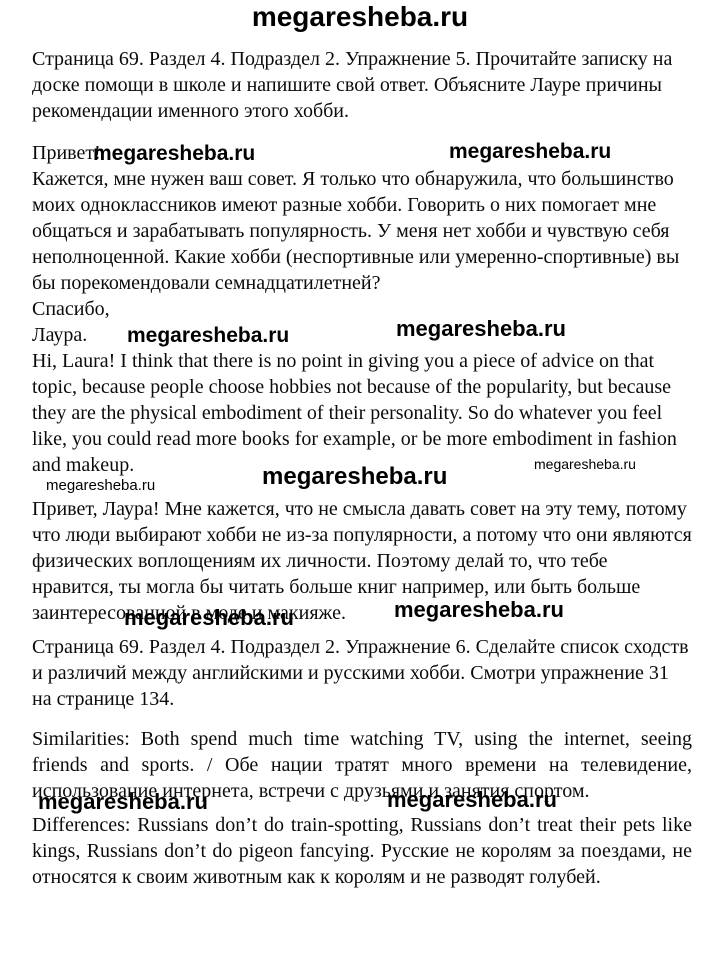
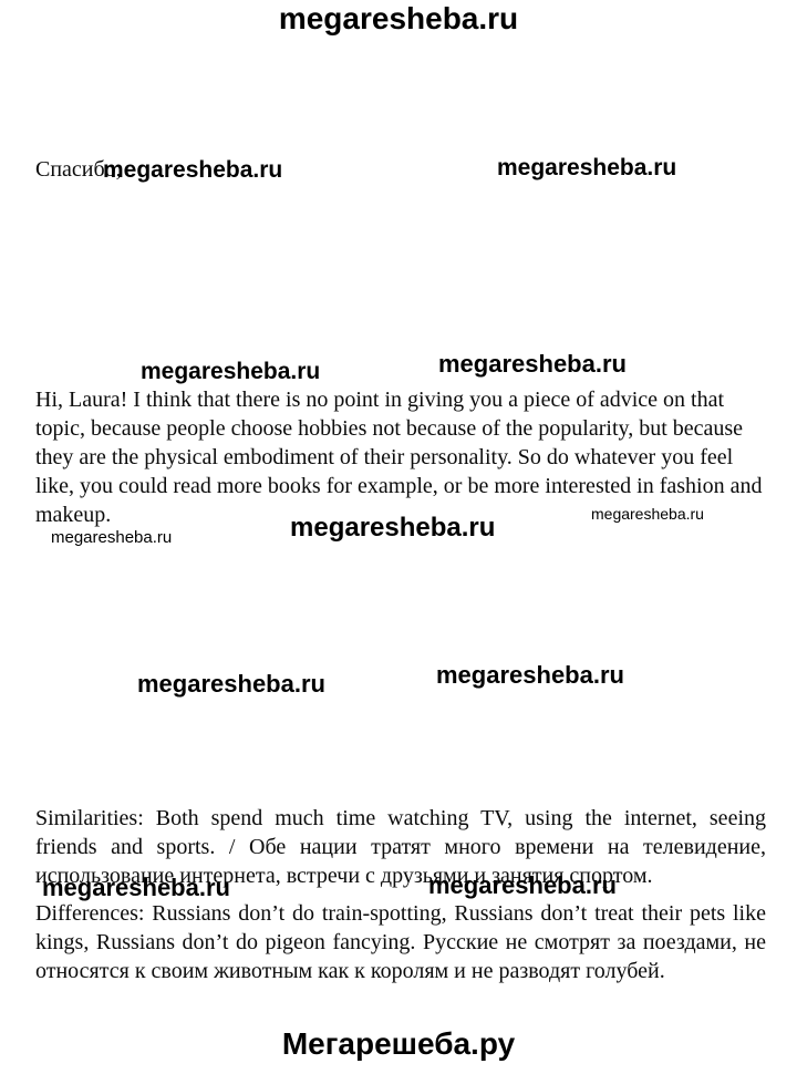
  megaresheba.ru
- Страница 69. Раздел 4. Подраздел 2. Упражнение 5. Прочитайте записку на доске помощи в школе и напишите свой ответ. Объясните Лауре причины рекомендации именного этого хобби.
- Привет!
- Кажется, мне нужен ваш совет. Я только что обнаружила, что большинство моих одноклассников имеют разные хобби. Говорить о них помогает мне общаться и зарабатывать популярность. У меня нет хобби и чувствую себя неполноценной. Какие хобби (неспортивные или умеренно-спортивные) вы бы порекомендовали семнадцатилетней?
  Спасибо,
- Лаура.
- Hi, Laura! I think that there is no point in giving you a piece of advice on that topic, because people choose hobbies not because of the popularity, but because they are the physical embodiment of their personality. So do whatever you feel like, you could read more books for example, or be more embodiment in fashion and makeup.
+ Hi, Laura! I think that there is no point in giving you a piece of advice on that topic, because people choose hobbies not because of the popularity, but because they are the physical embodiment of their personality. So do whatever you feel like, you could read more books for example, or be more interested in fashion and makeup.
- Привет, Лаура! Мне кажется, что не смысла давать совет на эту тему, потому что люди выбирают хобби не из-за популярности, а потому что они являются физических воплощениям их личности. Поэтому делай то, что тебе нравится, ты могла бы читать больше книг например, или быть больше заинтересованной в моде и макияже.
- Страница 69. Раздел 4. Подраздел 2. Упражнение 6. Сделайте список сходств и различий между английскими и русскими хобби. Смотри упражнение 31 на странице 134.
  Similarities: Both spend much time watching TV, using the internet, seeing friends and sports. / Обе нации тратят много времени на телевидение, использование интернета, встречи с друзьями и занятия спортом.
- Differences: Russians don’t do train-spotting, Russians don’t treat their pets like kings, Russians don’t do pigeon fancying. Русские не королям за поездами, не относятся к своим животным как к королям и не разводят голубей.
+ Differences: Russians don’t do train-spotting, Russians don’t treat their pets like kings, Russians don’t do pigeon fancying. Русские не смотрят за поездами, не относятся к своим животным как к королям и не разводят голубей.
  megaresheba.ru
  megaresheba.ru
  megaresheba.ru
  megaresheba.ru
  megaresheba.ru
  megaresheba.ru
  megaresheba.ru
  megaresheba.ru
  megaresheba.ru
  megaresheba.ru
  megaresheba.ru
+ Мегарешеба.ру
